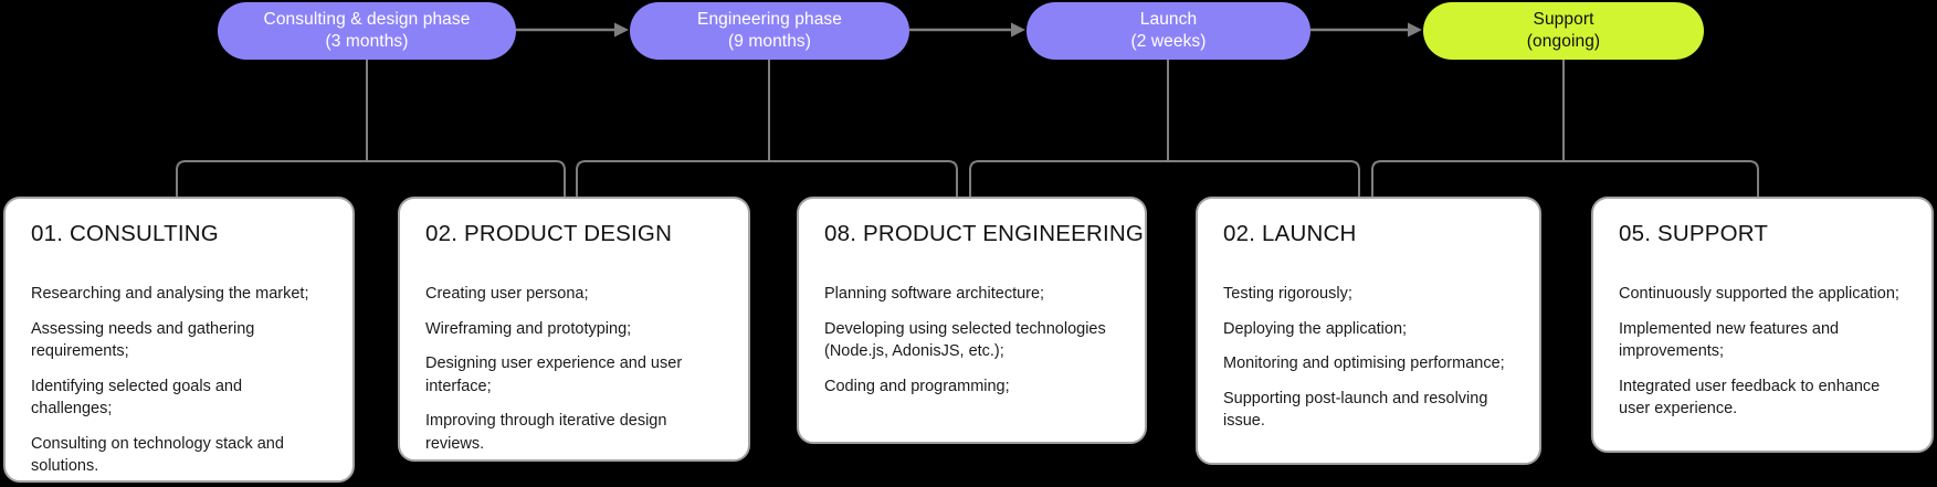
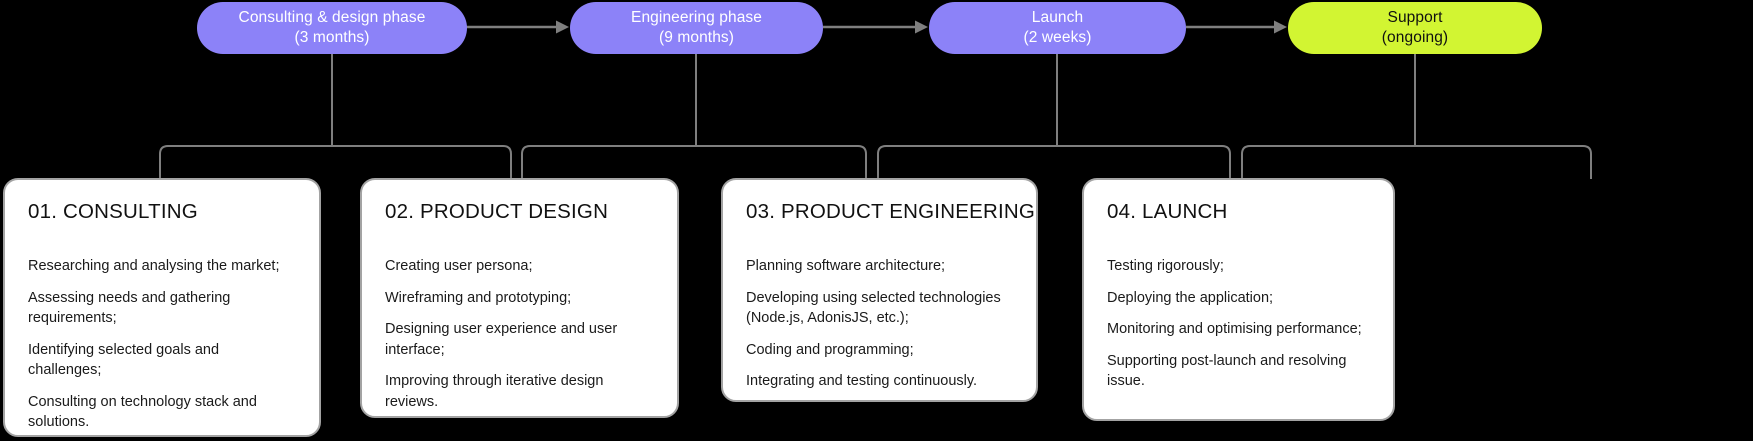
  Consulting & design phase
  (3 months)
  Engineering phase
  (9 months)
  Launch
  (2 weeks)
  Support
  (ongoing)
  01. CONSULTING
  Researching and analysing the market;
  Assessing needs and gathering requirements;
  Identifying selected goals and challenges;
  Consulting on technology stack and solutions.
  02. PRODUCT DESIGN
  Creating user persona;
  Wireframing and prototyping;
  Designing user experience and user interface;
  Improving through iterative design reviews.
- 08. PRODUCT ENGINEERING
+ 03. PRODUCT ENGINEERING
  Planning software architecture;
  Developing using selected technologies (Node.js, AdonisJS, etc.);
  Coding and programming;
+ Integrating and testing continuously.
- 02. LAUNCH
+ 04. LAUNCH
  Testing rigorously;
  Deploying the application;
  Monitoring and optimising performance;
  Supporting post-launch and resolving issue.
- 05. SUPPORT
- Continuously supported the application;
- Implemented new features and improvements;
- Integrated user feedback to enhance user experience.
